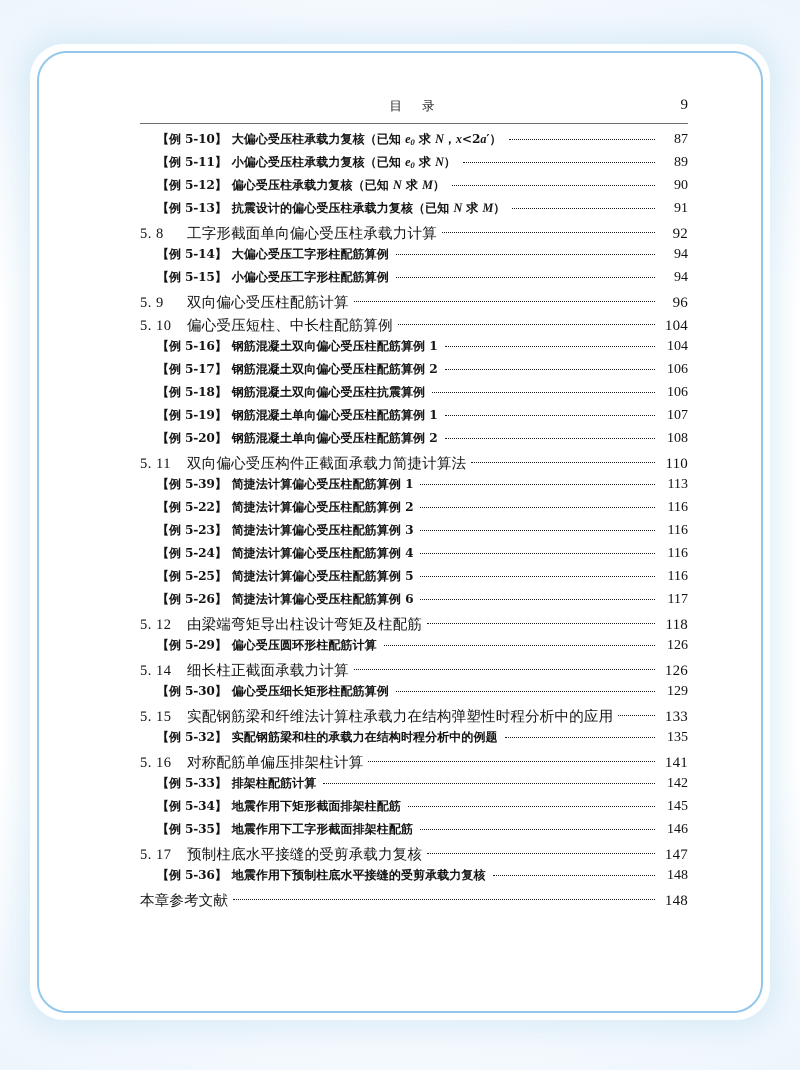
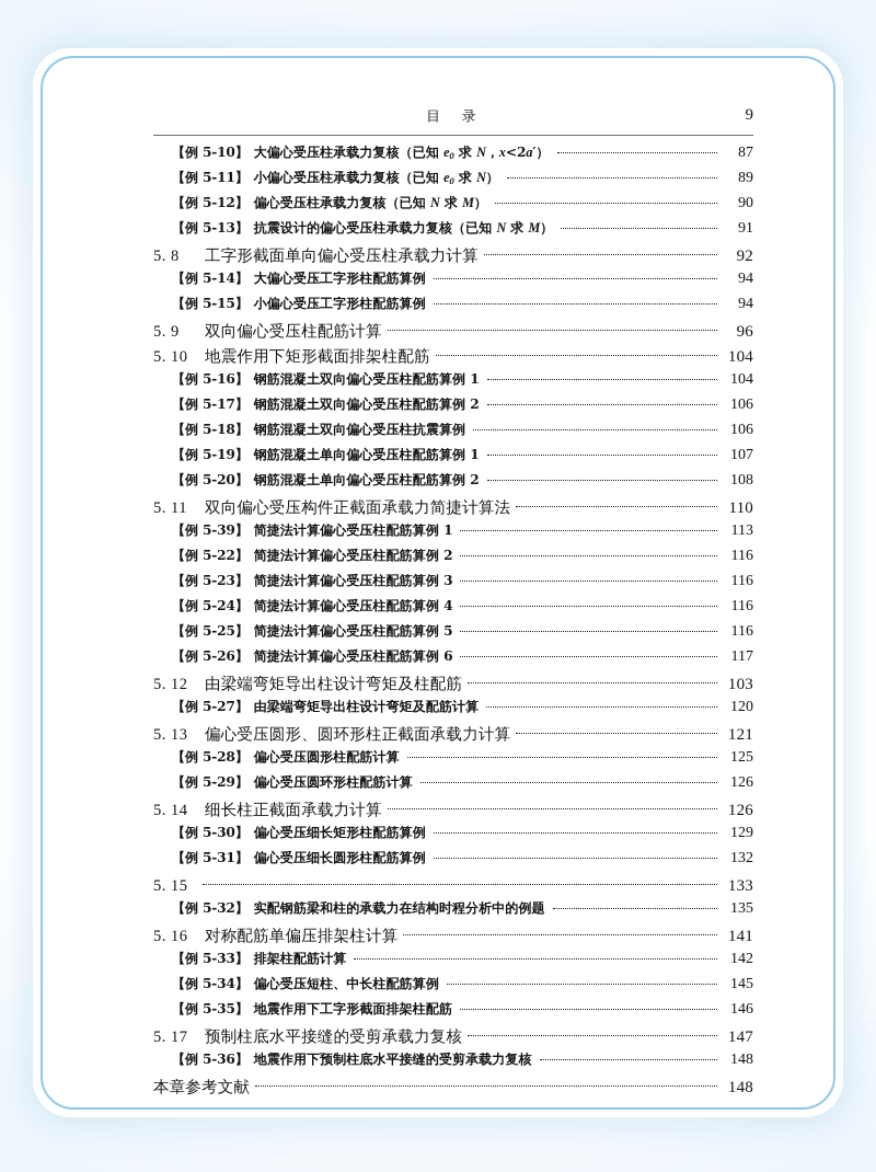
  目 录
  9
  【例 5-10】
  大偏心受压柱承载力复核（已知 e0 求 N，x<2a′）
  87
  【例 5-11】
  小偏心受压柱承载力复核（已知 e0 求 N）
  89
  【例 5-12】
  偏心受压柱承载力复核（已知 N 求 M）
  90
  【例 5-13】
  抗震设计的偏心受压柱承载力复核（已知 N 求 M）
  91
  5. 8
  工字形截面单向偏心受压柱承载力计算
  92
  【例 5-14】
  大偏心受压工字形柱配筋算例
  94
  【例 5-15】
  小偏心受压工字形柱配筋算例
  94
  5. 9
  双向偏心受压柱配筋计算
  96
  5. 10
- 偏心受压短柱、中长柱配筋算例
+ 地震作用下矩形截面排架柱配筋
  104
  【例 5-16】
  钢筋混凝土双向偏心受压柱配筋算例 1
  104
  【例 5-17】
  钢筋混凝土双向偏心受压柱配筋算例 2
  106
  【例 5-18】
  钢筋混凝土双向偏心受压柱抗震算例
  106
  【例 5-19】
  钢筋混凝土单向偏心受压柱配筋算例 1
  107
  【例 5-20】
  钢筋混凝土单向偏心受压柱配筋算例 2
  108
  5. 11
  双向偏心受压构件正截面承载力简捷计算法
  110
  【例 5-39】
  简捷法计算偏心受压柱配筋算例 1
  113
  【例 5-22】
  简捷法计算偏心受压柱配筋算例 2
  116
  【例 5-23】
  简捷法计算偏心受压柱配筋算例 3
  116
  【例 5-24】
  简捷法计算偏心受压柱配筋算例 4
  116
  【例 5-25】
  简捷法计算偏心受压柱配筋算例 5
  116
  【例 5-26】
  简捷法计算偏心受压柱配筋算例 6
  117
  5. 12
  由梁端弯矩导出柱设计弯矩及柱配筋
- 118
+ 103
+ 【例 5-27】
+ 由梁端弯矩导出柱设计弯矩及配筋计算
+ 120
+ 5. 13
+ 偏心受压圆形、圆环形柱正截面承载力计算
+ 121
+ 【例 5-28】
+ 偏心受压圆形柱配筋计算
+ 125
  【例 5-29】
  偏心受压圆环形柱配筋计算
  126
  5. 14
  细长柱正截面承载力计算
  126
  【例 5-30】
  偏心受压细长矩形柱配筋算例
  129
+ 【例 5-31】
+ 偏心受压细长圆形柱配筋算例
+ 132
  5. 15
- 实配钢筋梁和纤维法计算柱承载力在结构弹塑性时程分析中的应用
  133
  【例 5-32】
  实配钢筋梁和柱的承载力在结构时程分析中的例题
  135
  5. 16
  对称配筋单偏压排架柱计算
  141
  【例 5-33】
  排架柱配筋计算
  142
  【例 5-34】
- 地震作用下矩形截面排架柱配筋
+ 偏心受压短柱、中长柱配筋算例
  145
  【例 5-35】
  地震作用下工字形截面排架柱配筋
  146
  5. 17
  预制柱底水平接缝的受剪承载力复核
  147
  【例 5-36】
  地震作用下预制柱底水平接缝的受剪承载力复核
  148
  本章参考文献
  148
